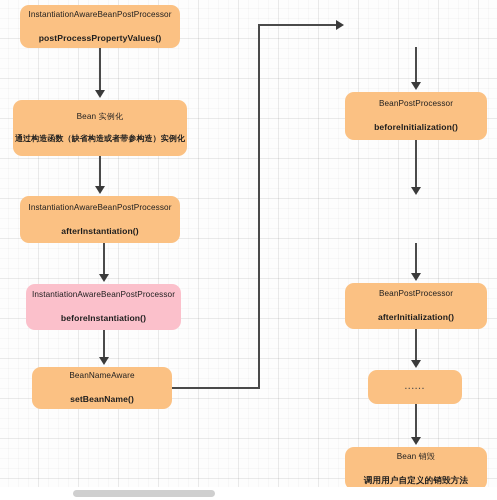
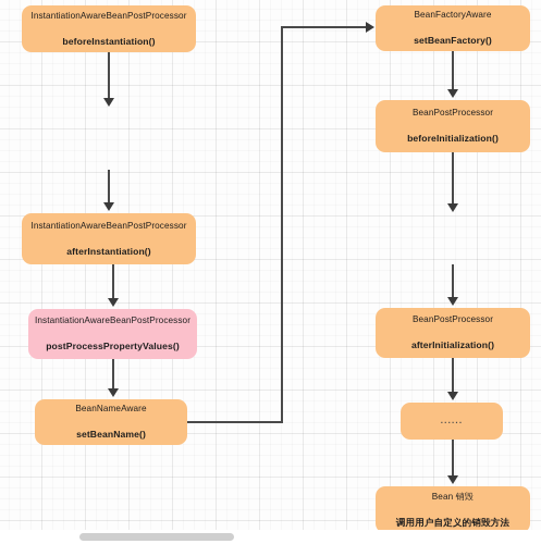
  InstantiationAwareBeanPostProcessor
- postProcessPropertyValues()
+ beforeInstantiation()
- Bean 实例化
- 通过构造函数（缺省构造或者带参构造）实例化
  InstantiationAwareBeanPostProcessor
  afterInstantiation()
  InstantiationAwareBeanPostProcessor
- beforeInstantiation()
+ postProcessPropertyValues()
  BeanNameAware
  setBeanName()
+ BeanFactoryAware
+ setBeanFactory()
  BeanPostProcessor
  beforeInitialization()
  BeanPostProcessor
  afterInitialization()
  ......
  Bean 销毁
  调用用户自定义的销毁方法
